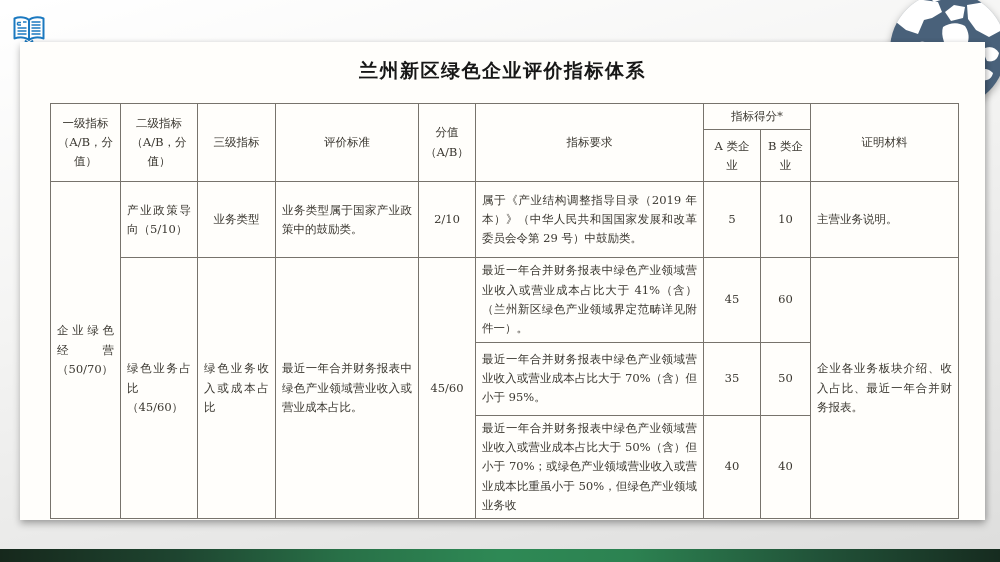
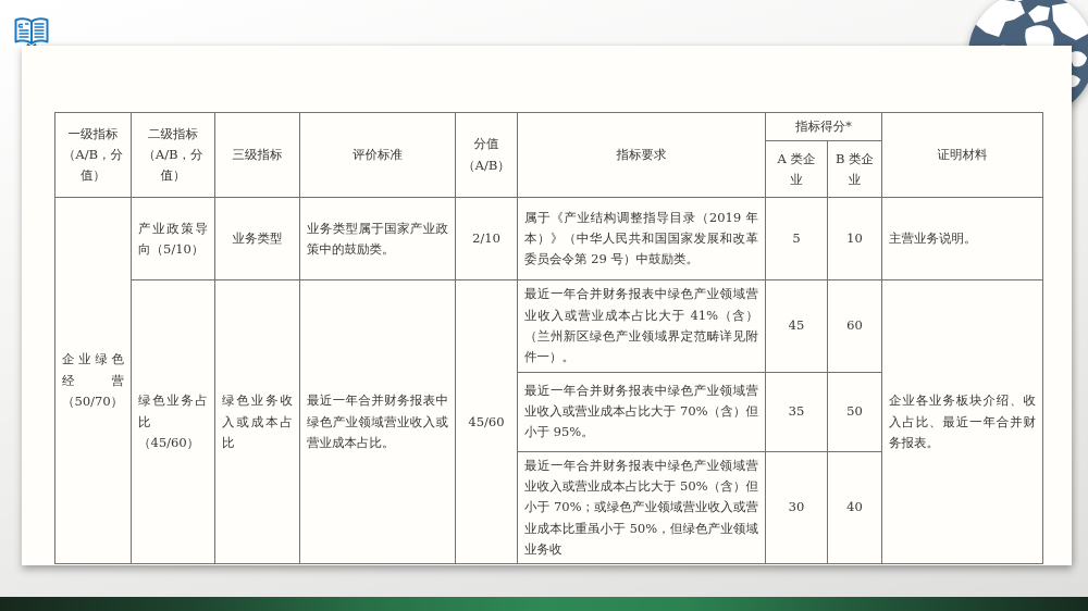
- 兰州新区绿色企业评价指标体系
  一级指标（A/B，分值）	二级指标（A/B，分值）	三级指标	评价标准	分值（A/B）	指标要求	指标得分*	证明材料
  A 类企业	B 类企业
  企业绿色经营（50/70）	产业政策导向（5/10）	业务类型	业务类型属于国家产业政策中的鼓励类。	2/10	属于《产业结构调整指导目录（2019 年本）》（中华人民共和国国家发展和改革委员会令第 29 号）中鼓励类。	5	10	主营业务说明。
  绿色业务占比（45/60）	绿色业务收入或成本占比	最近一年合并财务报表中绿色产业领域营业收入或营业成本占比。	45/60	最近一年合并财务报表中绿色产业领域营业收入或营业成本占比大于 41%（含）（兰州新区绿色产业领域界定范畴详见附件一）。	45	60	企业各业务板块介绍、收入占比、最近一年合并财务报表。
  最近一年合并财务报表中绿色产业领域营业收入或营业成本占比大于 70%（含）但小于 95%。	35	50
- 最近一年合并财务报表中绿色产业领域营业收入或营业成本占比大于 50%（含）但小于 70%；或绿色产业领域营业收入或营业成本比重虽小于 50%，但绿色产业领域业务收	40	40
+ 最近一年合并财务报表中绿色产业领域营业收入或营业成本占比大于 50%（含）但小于 70%；或绿色产业领域营业收入或营业成本比重虽小于 50%，但绿色产业领域业务收	30	40
